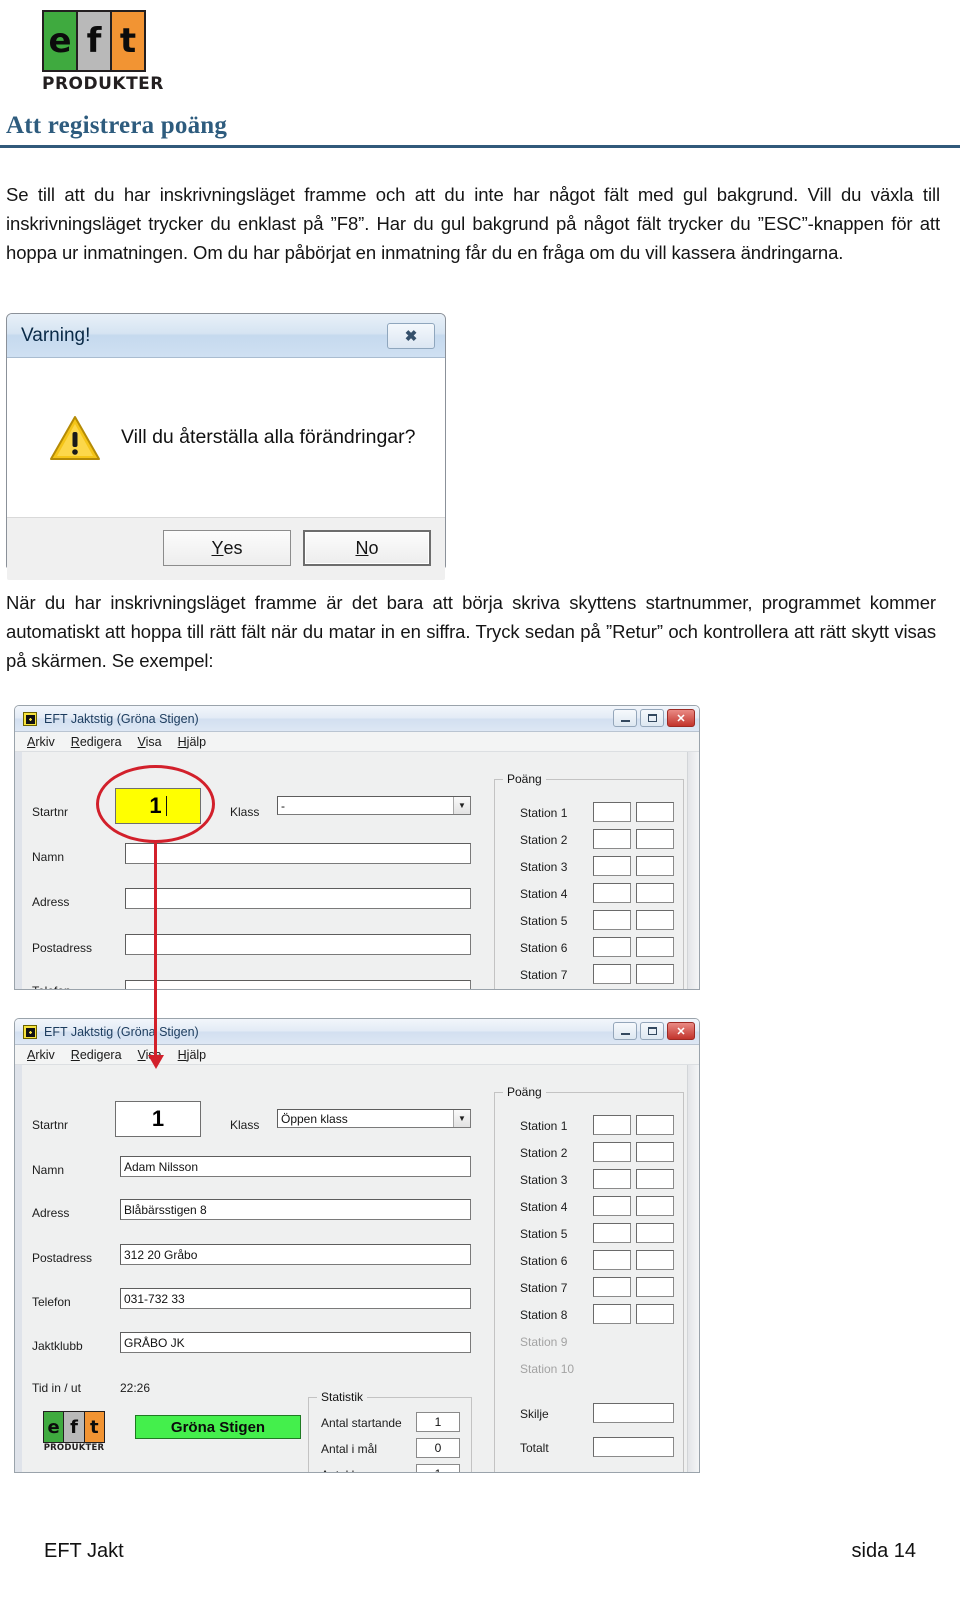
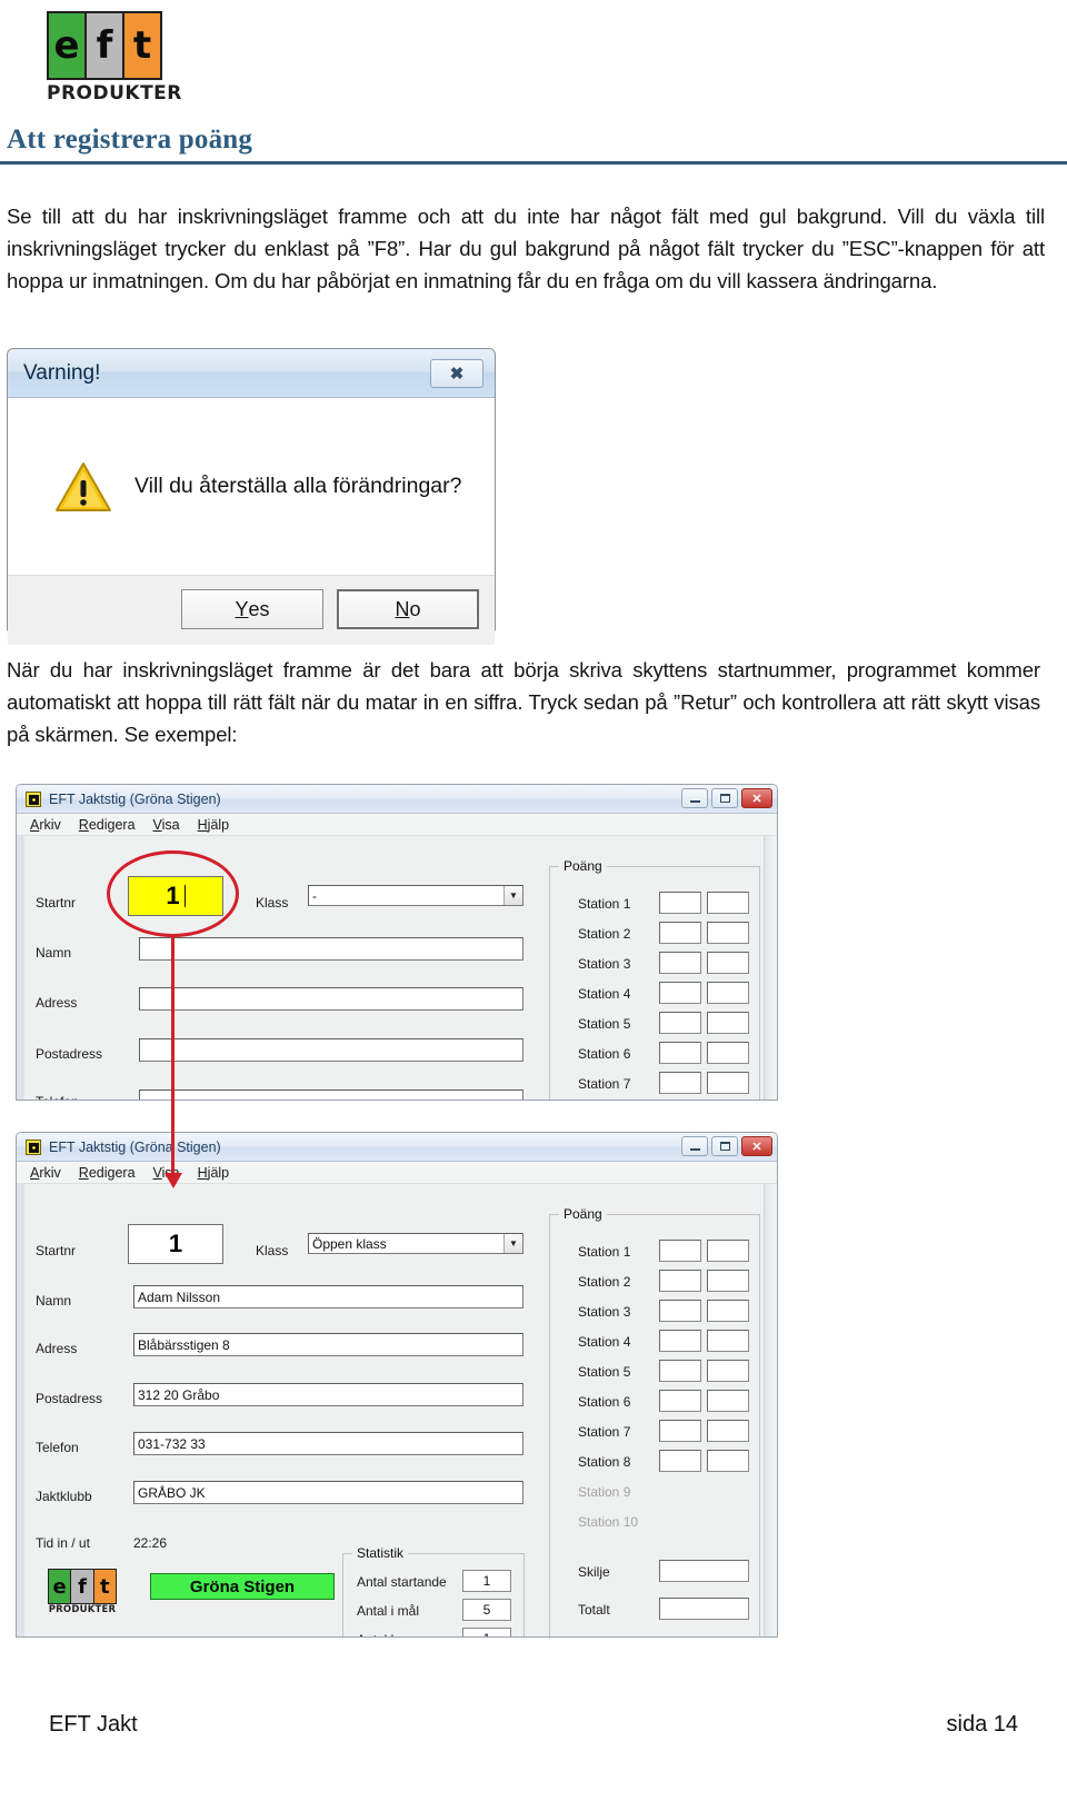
  e
  f
  t
  PRODUKTER
  Att registrera poäng
  Se till att du har inskrivningsläget framme och att du inte har något fält med gul bakgrund. Vill du växla till inskrivningsläget trycker du enklast på ”F8”. Har du gul bakgrund på något fält trycker du ”ESC”-knappen för att hoppa ur inmatningen. Om du har påbörjat en inmatning får du en fråga om du vill kassera ändringarna.
  Varning!
  ✖
  Vill du återställa alla förändringar?
  Y
  es
  N
  o
  När du har inskrivningsläget framme är det bara att börja skriva skyttens startnummer, programmet kommer automatiskt att hoppa till rätt fält när du matar in en siffra. Tryck sedan på ”Retur” och kontrollera att rätt skytt visas på skärmen. Se exempel:
  EFT Jaktstig (Gröna Stigen)
  ✕
  Arkiv
  Redigera
  Visa
  Hjälp
  Startnr
  1
  Klass
  -
  ▼
  Namn
  Adress
  Postadress
  Poäng
  Station 1
  Station 2
  Station 3
  Station 4
  Station 5
  Station 6
  Station 7
  EFT Jaktstig (Gröna Stigen)
  ✕
  Arkiv
  Redigera
  Visa
  Hjälp
  Startnr
  1
  Klass
  Öppen klass
  ▼
  Namn
  Adam Nilsson
  Adress
  Blåbärsstigen 8
  Postadress
  312 20 Gråbo
  Telefon
  031-732 33
  Jaktklubb
  GRÅBO JK
  Tid in / ut
  22:26
  e
  f
  t
  PRODUKTER
  Gröna Stigen
  Statistik
  Antal startande
  1
  Antal i mål
- 0
+ 5
  Poäng
  Station 1
  Station 2
  Station 3
  Station 4
  Station 5
  Station 6
  Station 7
  Station 8
  Station 9
  Station 10
  Skilje
  Totalt
  EFT Jakt
  sida 14
